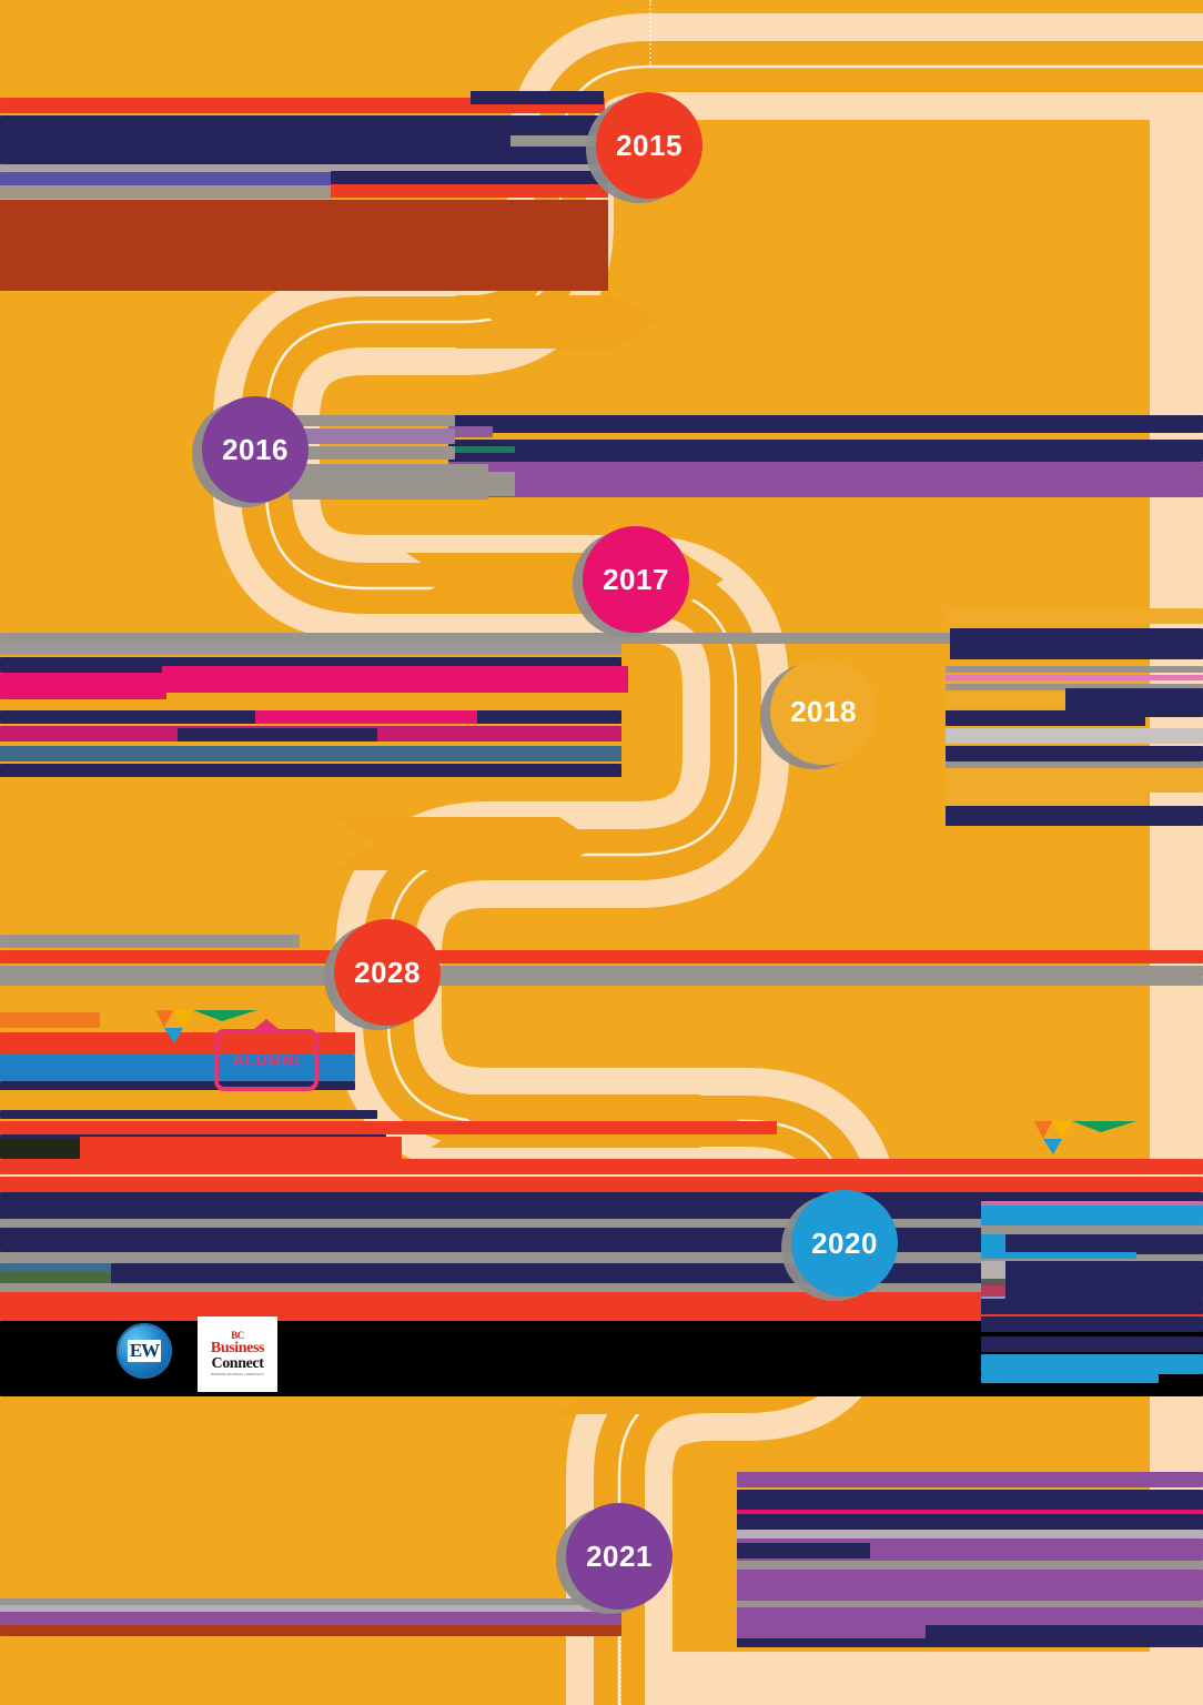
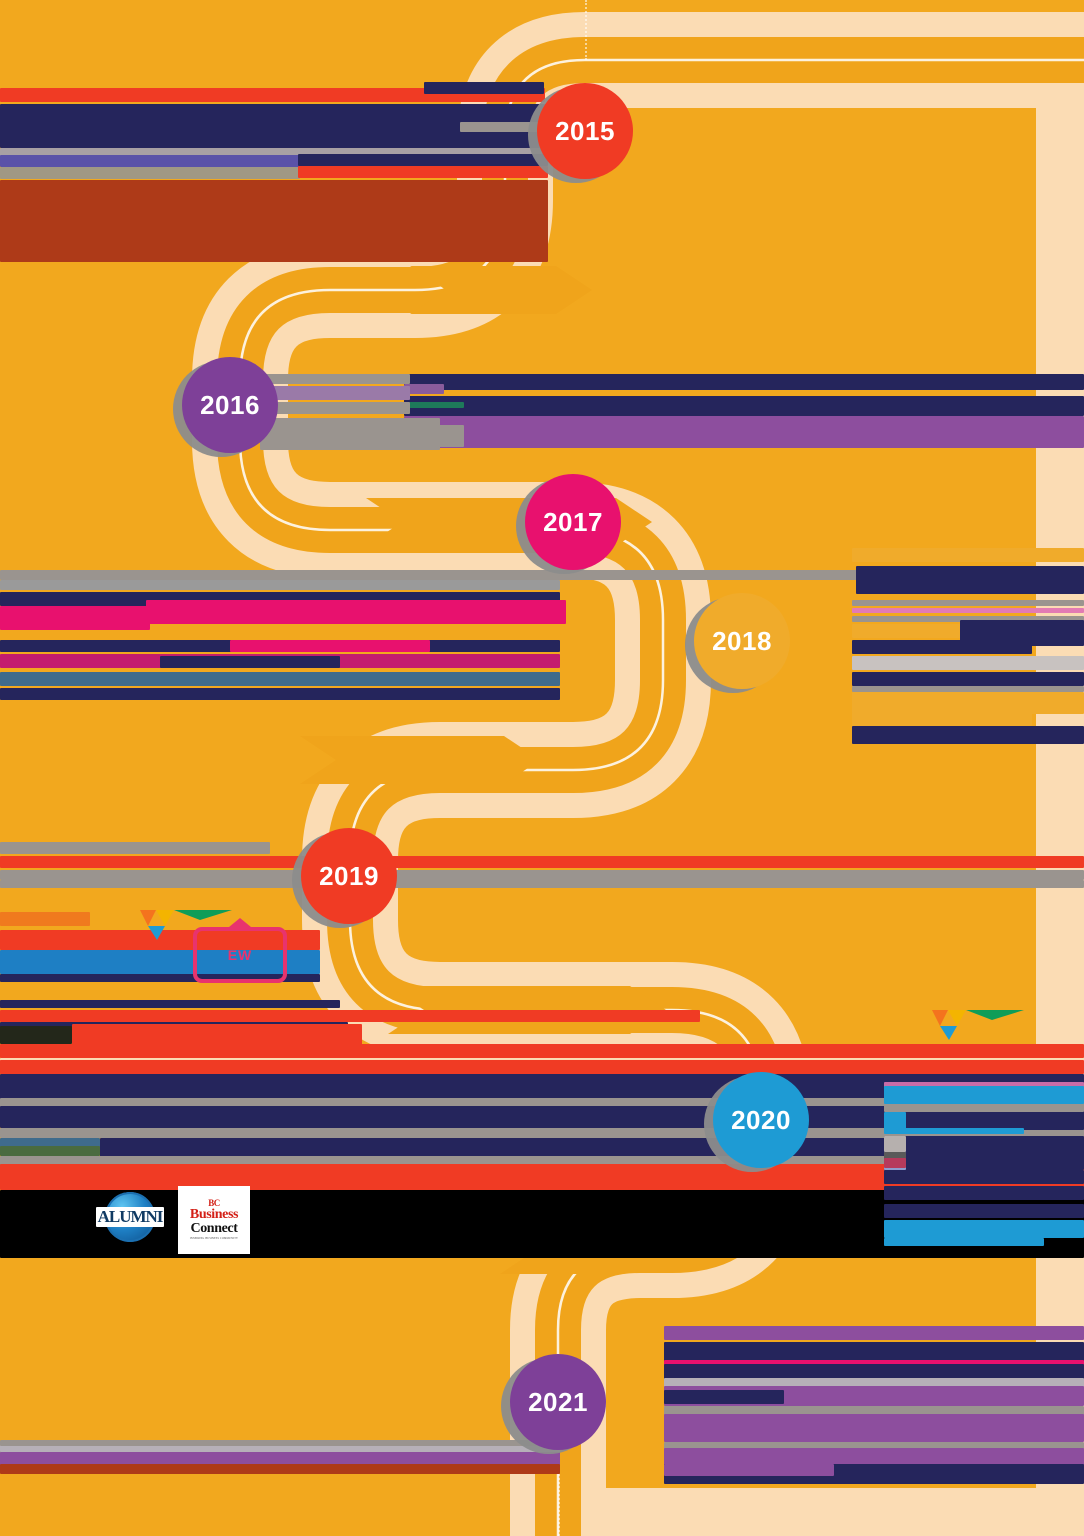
  2015
  2016
  2017
  2018
- 2028
+ 2019
  2020
  2021
- EW
+ ALUMNI
  BC
  Business
  Connect
- ALUMNI
+ EW
